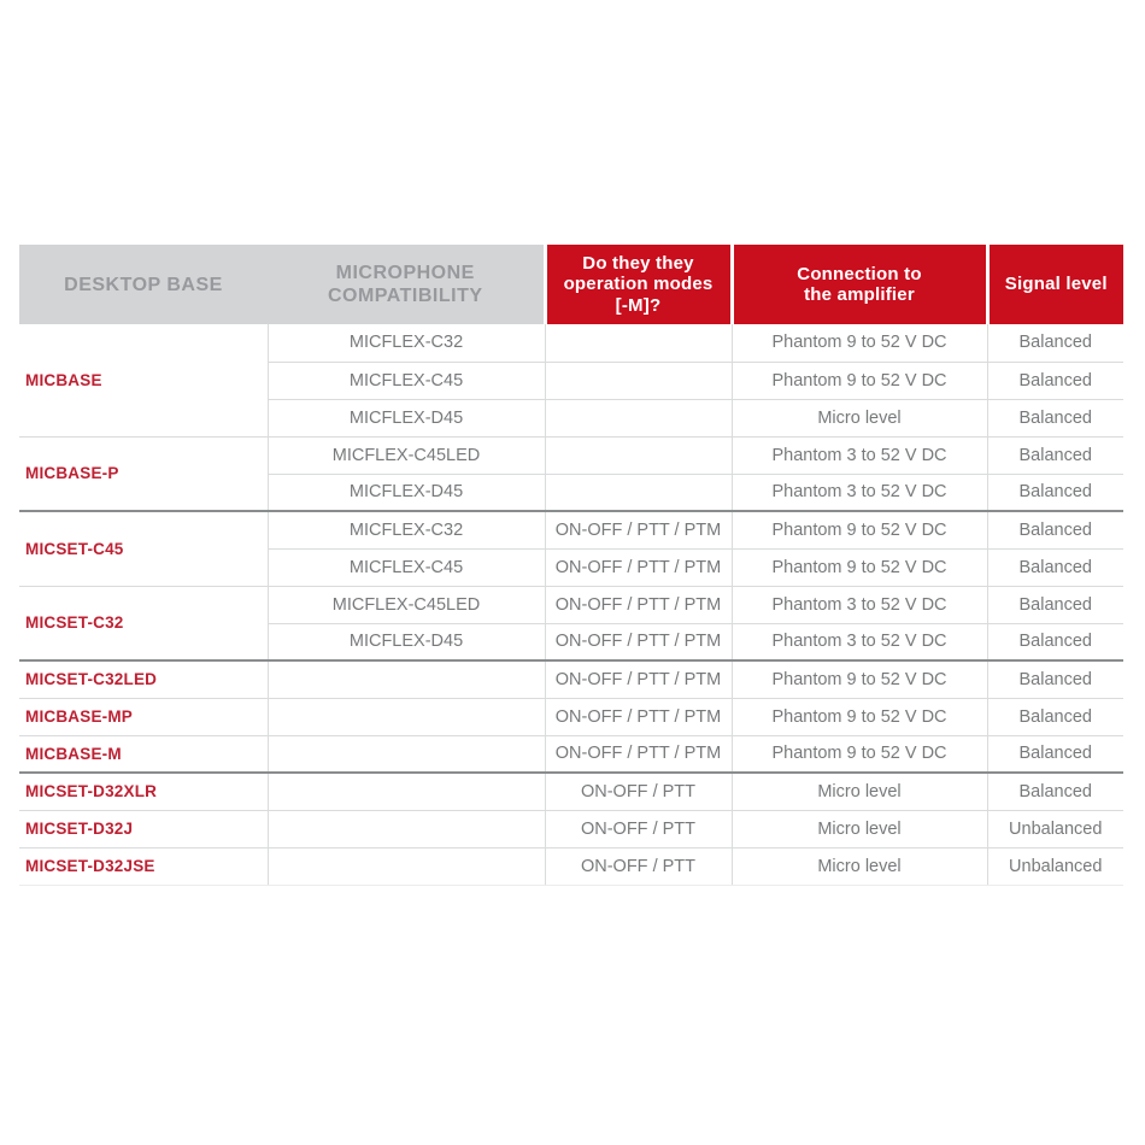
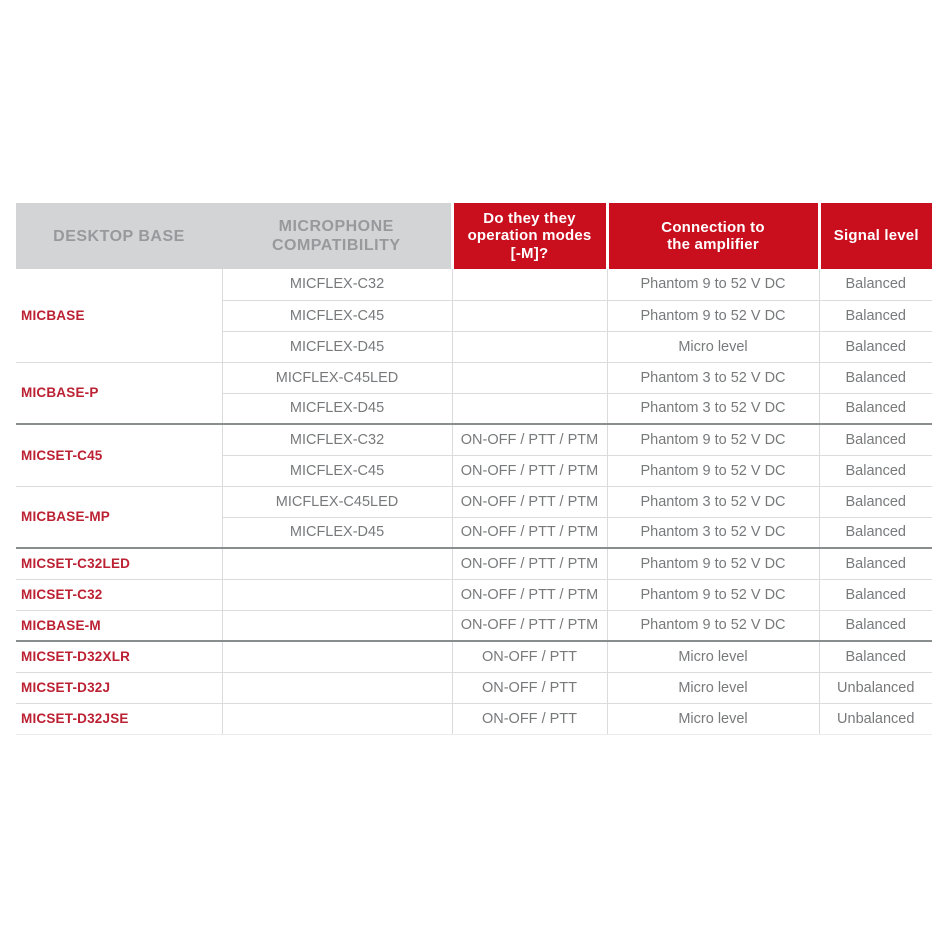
  DESKTOP BASE	MICROPHONE COMPATIBILITY	Do they they operation modes [-M]?	Connection to the amplifier	Signal level
  MICBASE	MICFLEX-C32		Phantom 9 to 52 V DC	Balanced
  MICFLEX-C45		Phantom 9 to 52 V DC	Balanced
  MICFLEX-D45		Micro level	Balanced
  MICBASE-P	MICFLEX-C45LED		Phantom 3 to 52 V DC	Balanced
  MICFLEX-D45		Phantom 3 to 52 V DC	Balanced
  MICSET-C45	MICFLEX-C32	ON-OFF / PTT / PTM	Phantom 9 to 52 V DC	Balanced
  MICFLEX-C45	ON-OFF / PTT / PTM	Phantom 9 to 52 V DC	Balanced
- MICSET-C32	MICFLEX-C45LED	ON-OFF / PTT / PTM	Phantom 3 to 52 V DC	Balanced
+ MICBASE-MP	MICFLEX-C45LED	ON-OFF / PTT / PTM	Phantom 3 to 52 V DC	Balanced
  MICFLEX-D45	ON-OFF / PTT / PTM	Phantom 3 to 52 V DC	Balanced
  MICSET-C32LED		ON-OFF / PTT / PTM	Phantom 9 to 52 V DC	Balanced
- MICBASE-MP		ON-OFF / PTT / PTM	Phantom 9 to 52 V DC	Balanced
+ MICSET-C32		ON-OFF / PTT / PTM	Phantom 9 to 52 V DC	Balanced
  MICBASE-M		ON-OFF / PTT / PTM	Phantom 9 to 52 V DC	Balanced
  MICSET-D32XLR		ON-OFF / PTT	Micro level	Balanced
  MICSET-D32J		ON-OFF / PTT	Micro level	Unbalanced
  MICSET-D32JSE		ON-OFF / PTT	Micro level	Unbalanced
